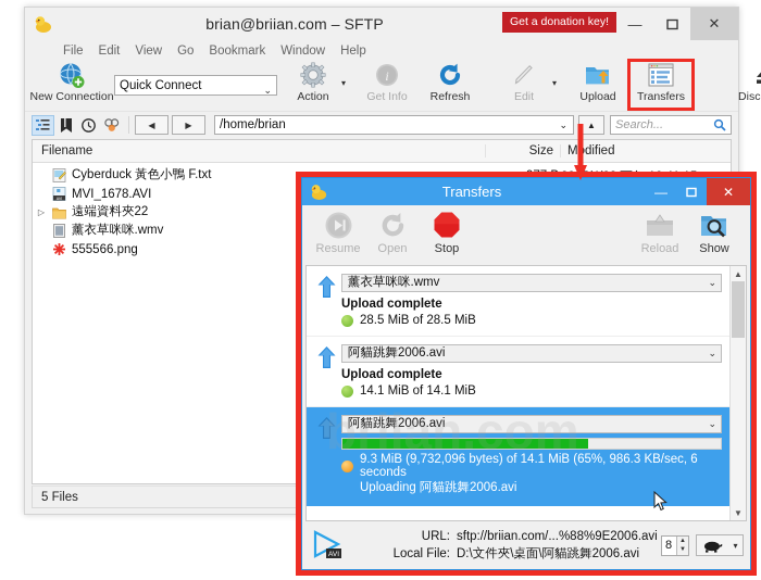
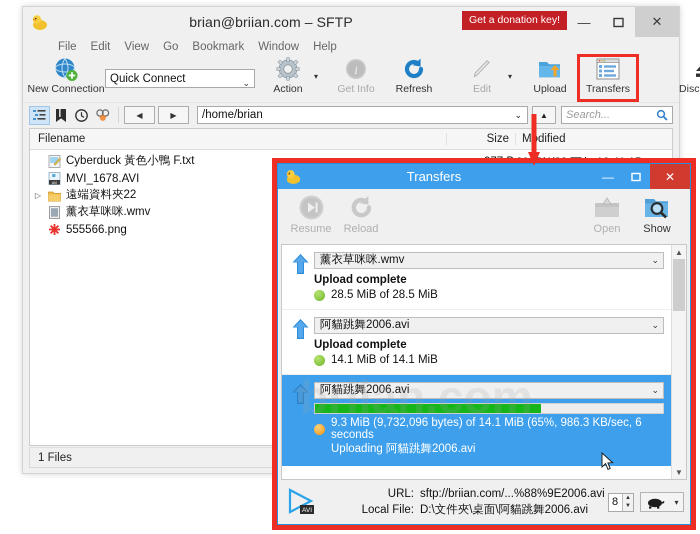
  brian@briian.com – SFTP
  Get a donation key!
  —
  ✕
  File
  Edit
  View
  Go
  Bookmark
  Window
  Help
  New Connection
  Quick Connect
  ⌄
  Action
  ▾
  i
  Get Info
  Refresh
  Edit
  ▾
  Upload
  Transfers
  ◀
  ▶
  /home/brian
  ⌄
  ▲
  Search...
  Filename
  Size
  Mdified
  Cyberduck 黃色小鴨 F.txt
  977 B
  MVI_1678.AVI
  ▷
  遠端資料夾22
  薰衣草咪咪.wmv
  555566.png
- 5 Files
+ 1 Files
  Transfers
  —
  ✕
  Resume
- Open
+ Reload
- Stop
- Reload
+ Open
  Show
  薰衣草咪咪.wmv
  ⌄
  Upload complete
  28.5 MiB of 28.5 MiB
  阿貓跳舞2006.avi
  ⌄
  Upload complete
  14.1 MiB of 14.1 MiB
  阿貓跳舞2006.avi
  ⌄
  9.3 MiB (9,732,096 bytes) of 14.1 MiB (65%, 986.3 KB/sec, 6 seconds
  Uploading 阿貓跳舞2006.avi
  ▲
  ▼
  URL:
  sftp://briian.com/...%88%9E2006.avi
  Local File:
  D:\文件夾\桌面\阿貓跳舞2006.avi
  8
  ▾
  briian.com
